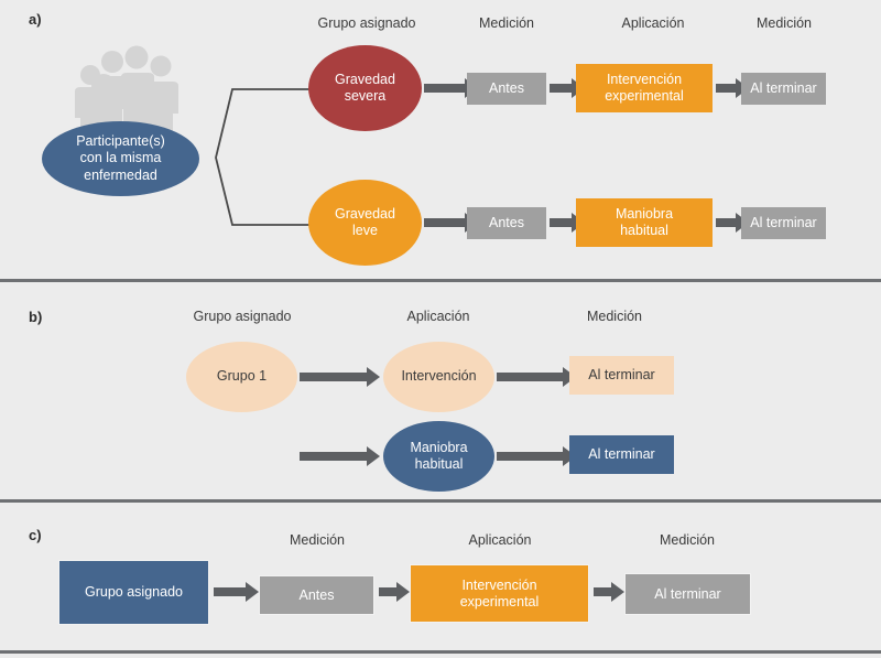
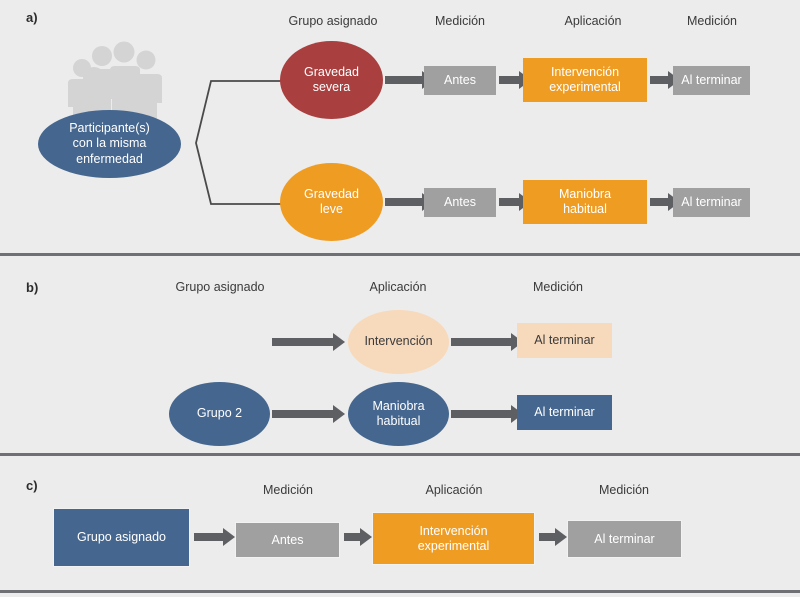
  a)
  Grupo asignado
  Medición
  Aplicación
  Medición
  Participante(s)
  con la misma
  enfermedad
  Gravedad
  severa
  Antes
  Intervención
  experimental
  Al terminar
  Gravedad
  leve
  Antes
  Maniobra
  habitual
  Al terminar
  b)
  Grupo asignado
  Aplicación
  Medición
- Grupo 1
  Intervención
  Al terminar
+ Grupo 2
  Maniobra
  habitual
  Al terminar
  c)
  Medición
  Aplicación
  Medición
  Grupo asignado
  Antes
  Intervención
  experimental
  Al terminar
